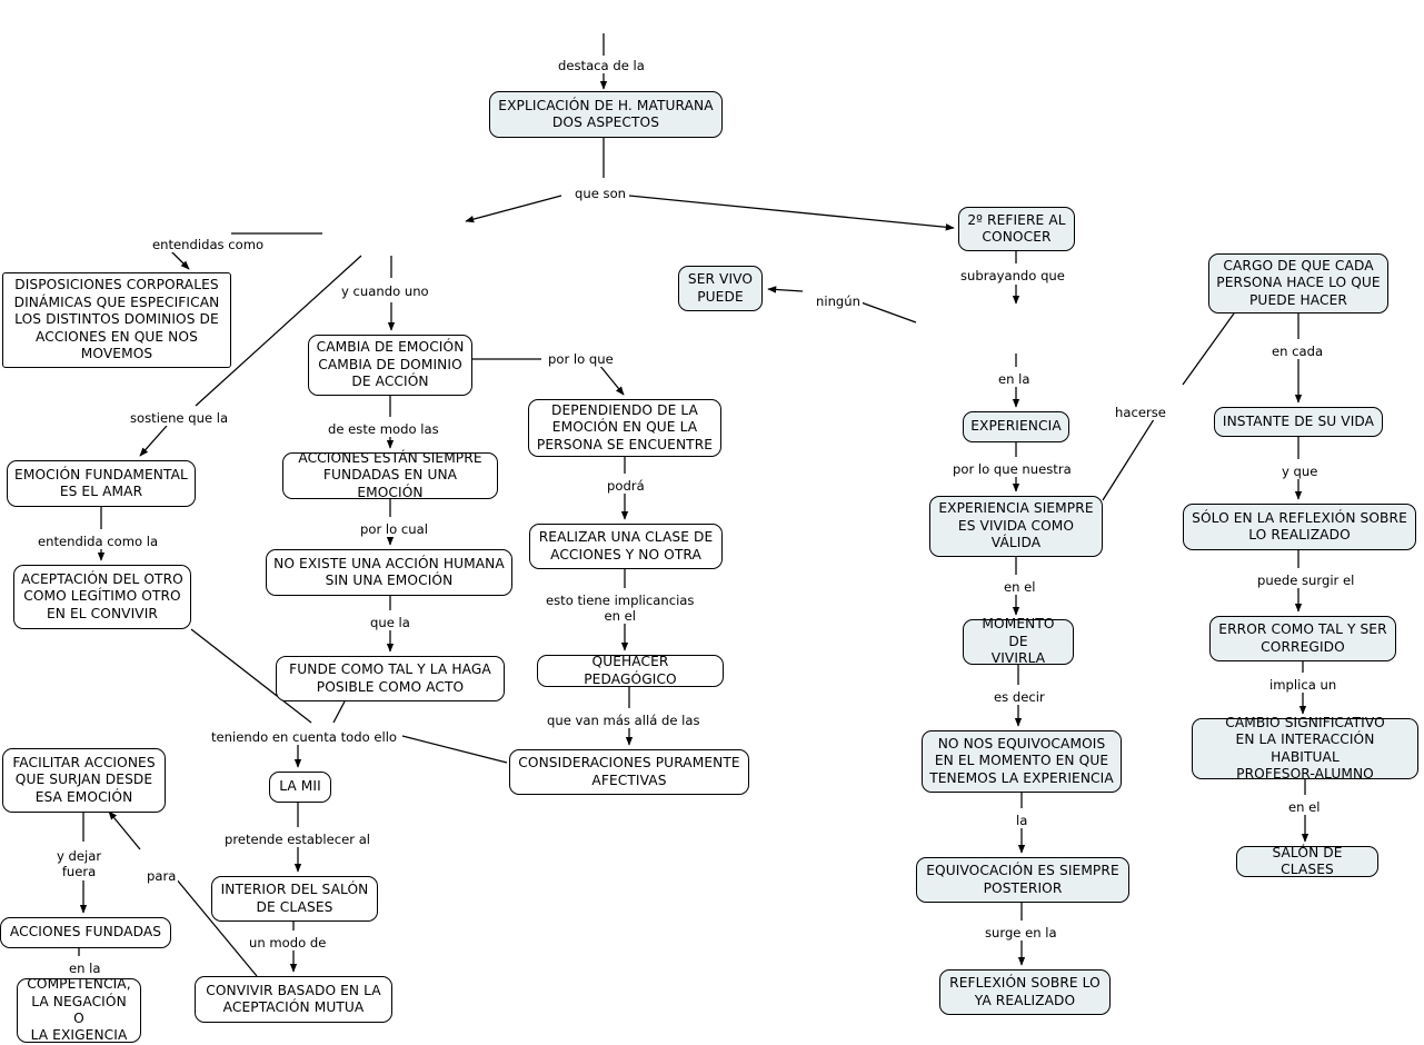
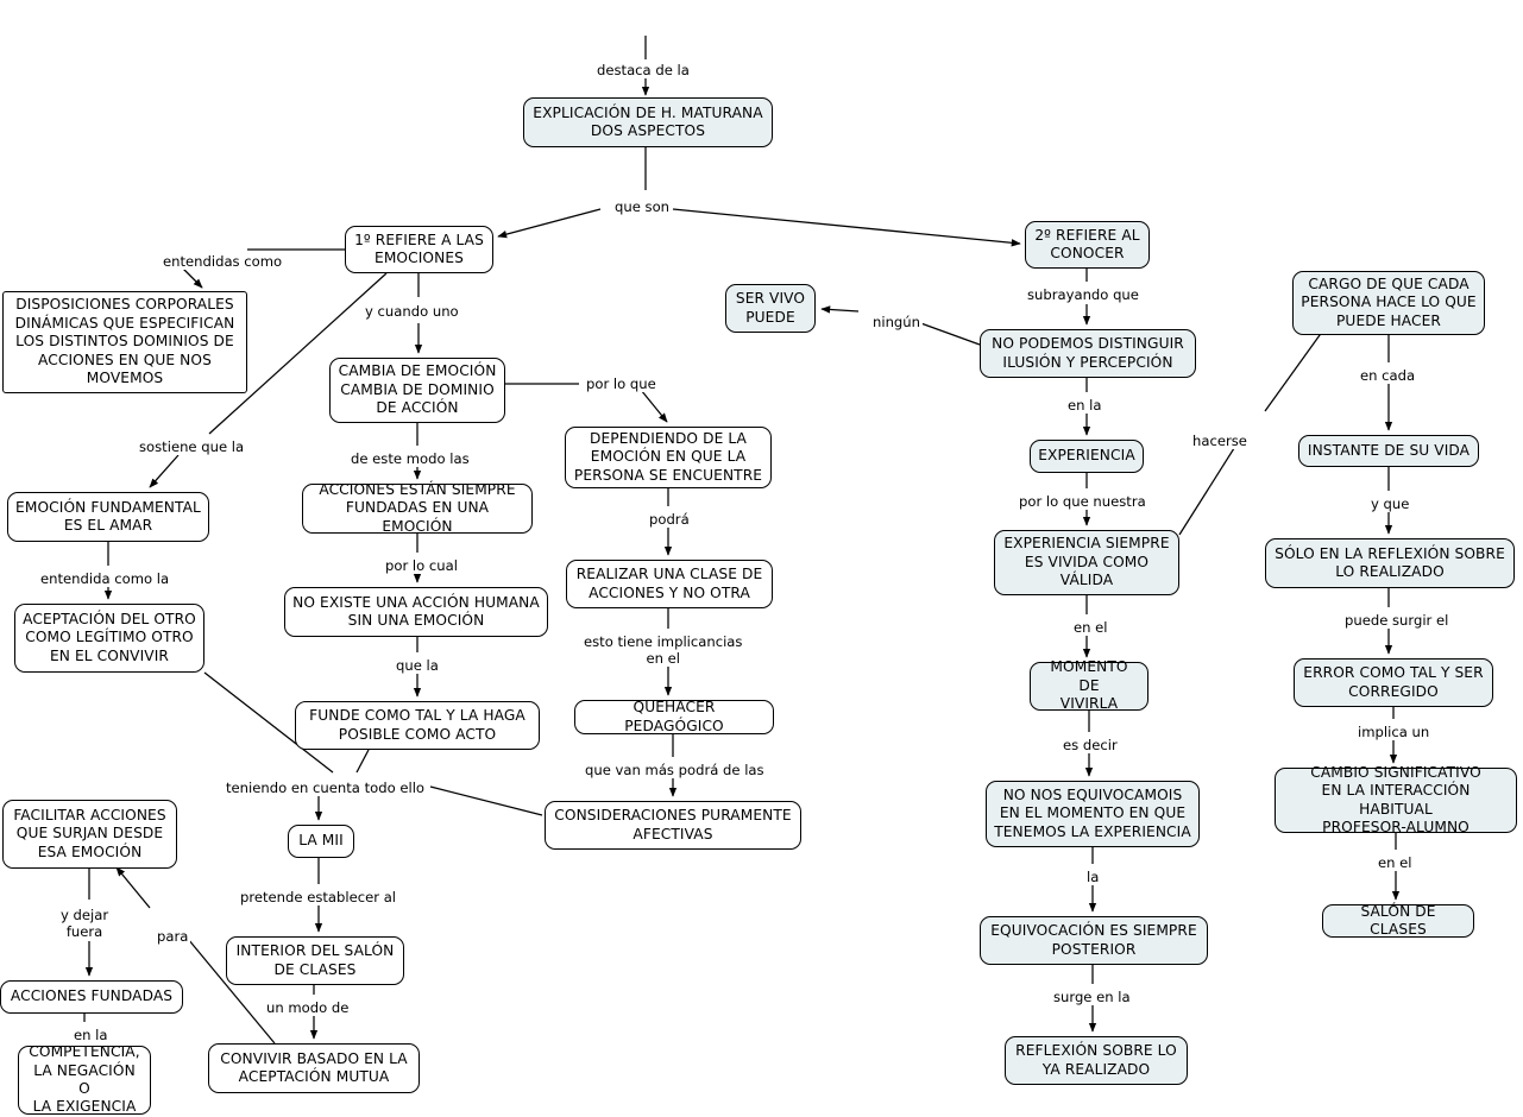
  EXPLICACIÓN DE H. MATURANA
  DOS ASPECTOS
+ 1º REFIERE A LAS
+ EMOCIONES
  2º REFIERE AL
  CONOCER
  DISPOSICIONES CORPORALES
  DINÁMICAS QUE ESPECIFICAN
  LOS DISTINTOS DOMINIOS DE
  ACCIONES EN QUE NOS
  MOVEMOS
  SER VIVO
  PUEDE
+ NO PODEMOS DISTINGUIR
+ ILUSIÓN Y PERCEPCIÓN
  CARGO DE QUE CADA
  PERSONA HACE LO QUE
  PUEDE HACER
  CAMBIA DE EMOCIÓN
  CAMBIA DE DOMINIO
  DE ACCIÓN
  DEPENDIENDO DE LA
  EMOCIÓN EN QUE LA
  PERSONA SE ENCUENTRE
  EXPERIENCIA
  INSTANTE DE SU VIDA
  EMOCIÓN FUNDAMENTAL
  ES EL AMAR
  ACCIONES ESTÁN SIEMPRE
  FUNDADAS EN UNA EMOCIÓN
  EXPERIENCIA SIEMPRE
  ES VIVIDA COMO
  VÁLIDA
  SÓLO EN LA REFLEXIÓN SOBRE
  LO REALIZADO
  REALIZAR UNA CLASE DE
  ACCIONES Y NO OTRA
  NO EXISTE UNA ACCIÓN HUMANA
  SIN UNA EMOCIÓN
  ACEPTACIÓN DEL OTRO
  COMO LEGÍTIMO OTRO
  EN EL CONVIVIR
  ERROR COMO TAL Y SER
  CORREGIDO
  MOMENTO DE
  VIVIRLA
  FUNDE COMO TAL Y LA HAGA
  POSIBLE COMO ACTO
  QUEHACER PEDAGÓGICO
  CAMBIO SIGNIFICATIVO
  EN LA INTERACCIÓN HABITUAL
  PROFESOR-ALUMNO
  NO NOS EQUIVOCAMOIS
  EN EL MOMENTO EN QUE
  TENEMOS LA EXPERIENCIA
  FACILITAR ACCIONES
  QUE SURJAN DESDE
  ESA EMOCIÓN
  CONSIDERACIONES PURAMENTE
  AFECTIVAS
  LA MII
  SALÓN DE CLASES
  EQUIVOCACIÓN ES SIEMPRE
  POSTERIOR
  INTERIOR DEL SALÓN
  DE CLASES
  ACCIONES FUNDADAS
  REFLEXIÓN SOBRE LO
  YA REALIZADO
  CONVIVIR BASADO EN LA
  ACEPTACIÓN MUTUA
  COMPETENCIA,
  LA NEGACIÓN O
  LA EXIGENCIA
  destaca de la
  que son
  entendidas como
  subrayando que
  ningún
  y cuando uno
  en cada
  por lo que
  en la
  sostiene que la
  de este modo las
  hacerse
  por lo que nuestra
  y que
  podrá
  entendida como la
  por lo cual
  puede surgir el
  esto tiene implicancias
  en el
  en el
  que la
  implica un
  es decir
- que van más allá de las
+ que van más podrá de las
  teniendo en cuenta todo ello
  la
  en el
  y dejar
  fuera
  para
  pretende establecer al
  surge en la
  en la
  un modo de
